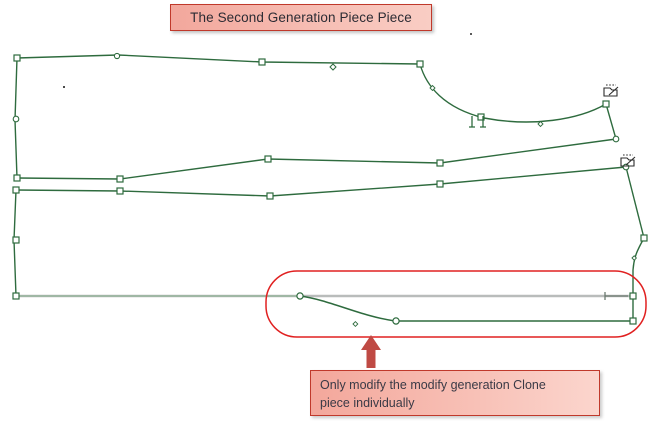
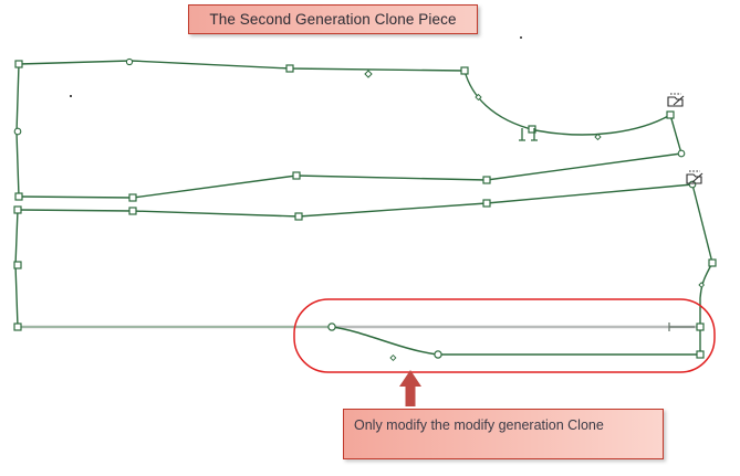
- The Second Generation Piece Piece
+ The Second Generation Clone Piece
  Only modify the modify generation Clone
- piece individually
